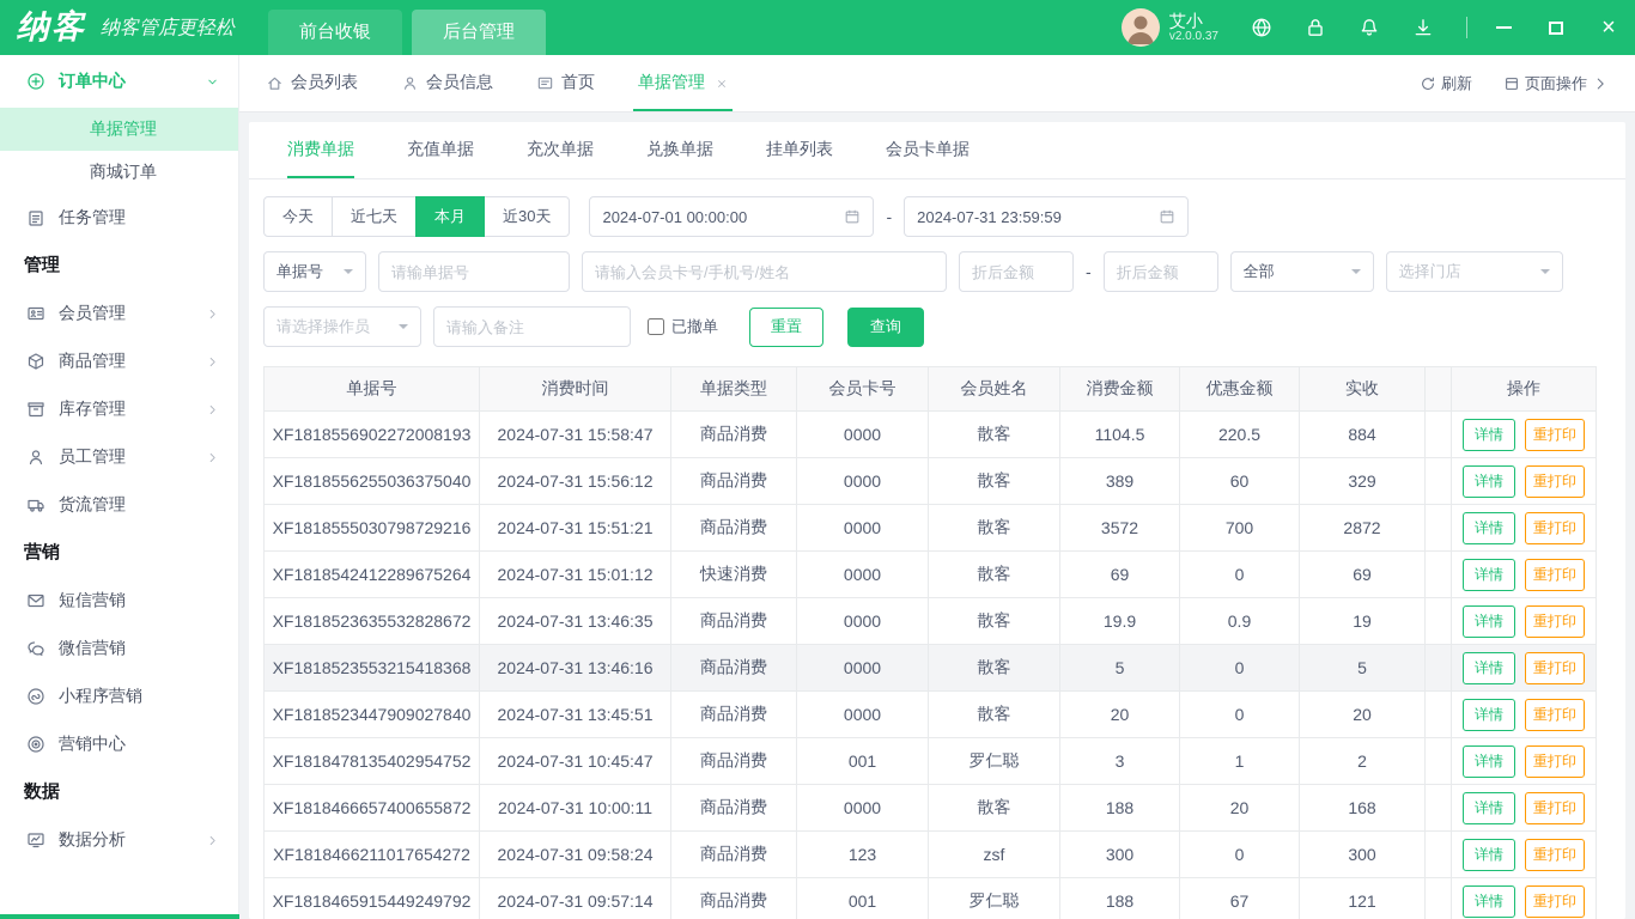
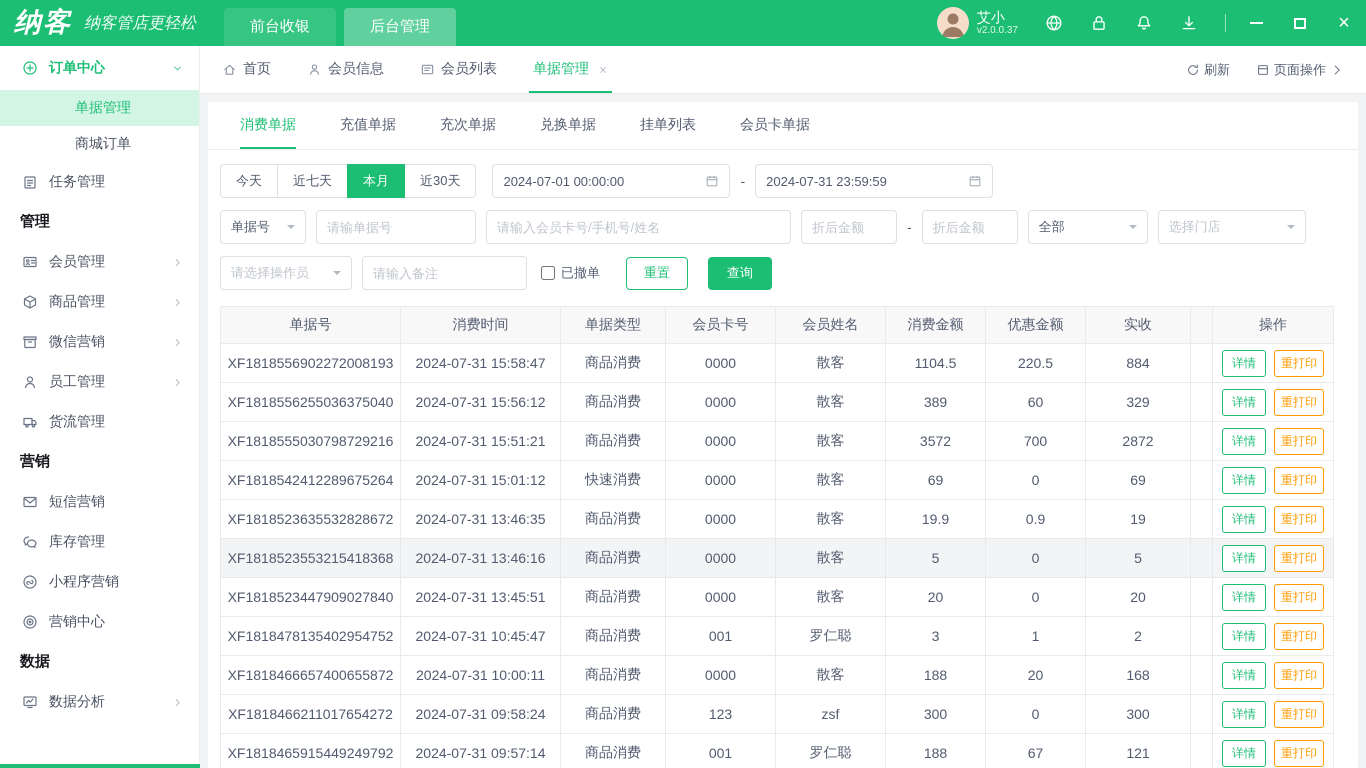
  纳客
  纳客管店更轻松
  前台收银
  后台管理
  艾小
  v2.0.0.37
  ×
  订单中心
  单据管理
  商城订单
  任务管理
  管理
  会员管理
  商品管理
- 库存管理
+ 微信营销
  员工管理
  货流管理
  营销
  短信营销
- 微信营销
+ 库存管理
  小程序营销
  营销中心
  数据
  数据分析
- 会员列表
+ 首页
  会员信息
- 首页
+ 会员列表
  单据管理
  刷新
  页面操作
  消费单据
  充值单据
  充次单据
  兑换单据
  挂单列表
  会员卡单据
  今天
  近七天
  本月
  近30天
  2024-07-01 00:00:00
  -
  2024-07-31 23:59:59
  单据号
  请输单据号
  请输入会员卡号/手机号/姓名
  折后金额
  -
  折后金额
  全部
  选择门店
  请选择操作员
  请输入备注
  已撤单
  重置
  查询
  单据号	消费时间	单据类型	会员卡号	会员姓名	消费金额	优惠金额	实收		操作
  XF1818556902272008193	2024-07-31 15:58:47	商品消费	0000	散客	1104.5	220.5	884		详情 重打印
  XF1818556255036375040	2024-07-31 15:56:12	商品消费	0000	散客	389	60	329		详情 重打印
  XF1818555030798729216	2024-07-31 15:51:21	商品消费	0000	散客	3572	700	2872		详情 重打印
  XF1818542412289675264	2024-07-31 15:01:12	快速消费	0000	散客	69	0	69		详情 重打印
  XF1818523635532828672	2024-07-31 13:46:35	商品消费	0000	散客	19.9	0.9	19		详情 重打印
  XF1818523553215418368	2024-07-31 13:46:16	商品消费	0000	散客	5	0	5		详情 重打印
  XF1818523447909027840	2024-07-31 13:45:51	商品消费	0000	散客	20	0	20		详情 重打印
  XF1818478135402954752	2024-07-31 10:45:47	商品消费	001	罗仁聪	3	1	2		详情 重打印
  XF1818466657400655872	2024-07-31 10:00:11	商品消费	0000	散客	188	20	168		详情 重打印
  XF1818466211017654272	2024-07-31 09:58:24	商品消费	123	zsf	300	0	300		详情 重打印
  XF1818465915449249792	2024-07-31 09:57:14	商品消费	001	罗仁聪	188	67	121		详情 重打印
